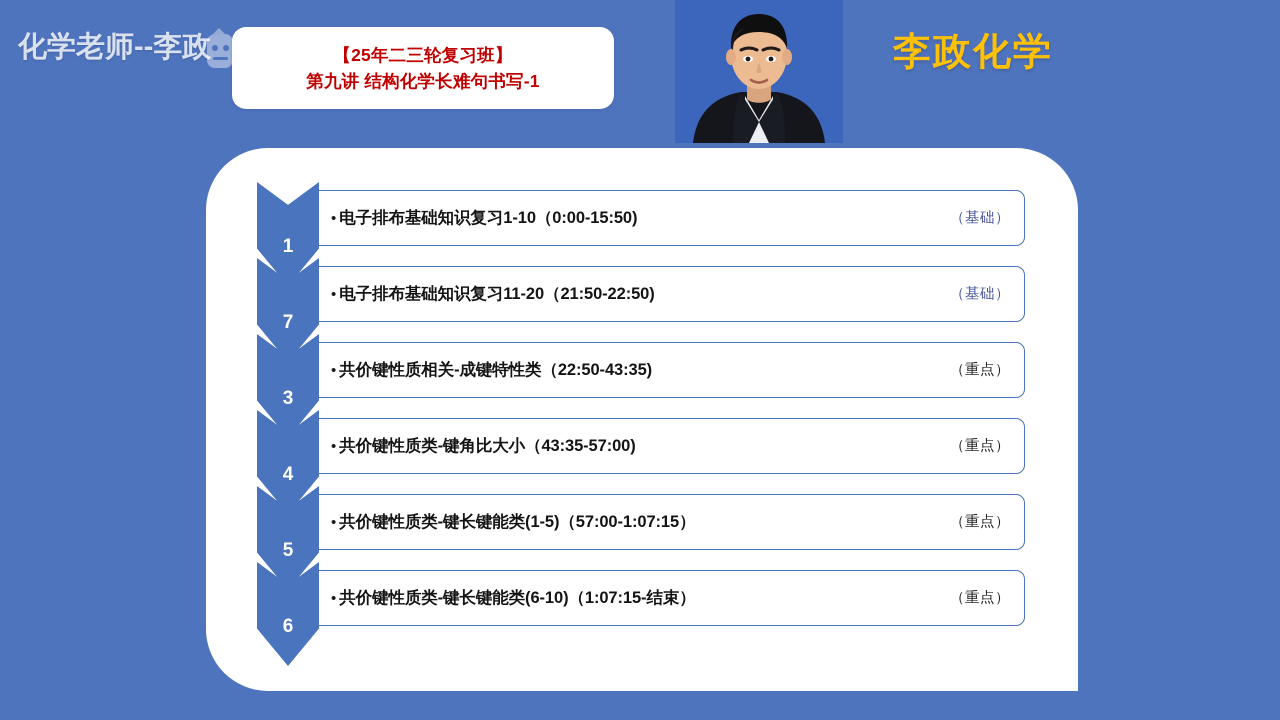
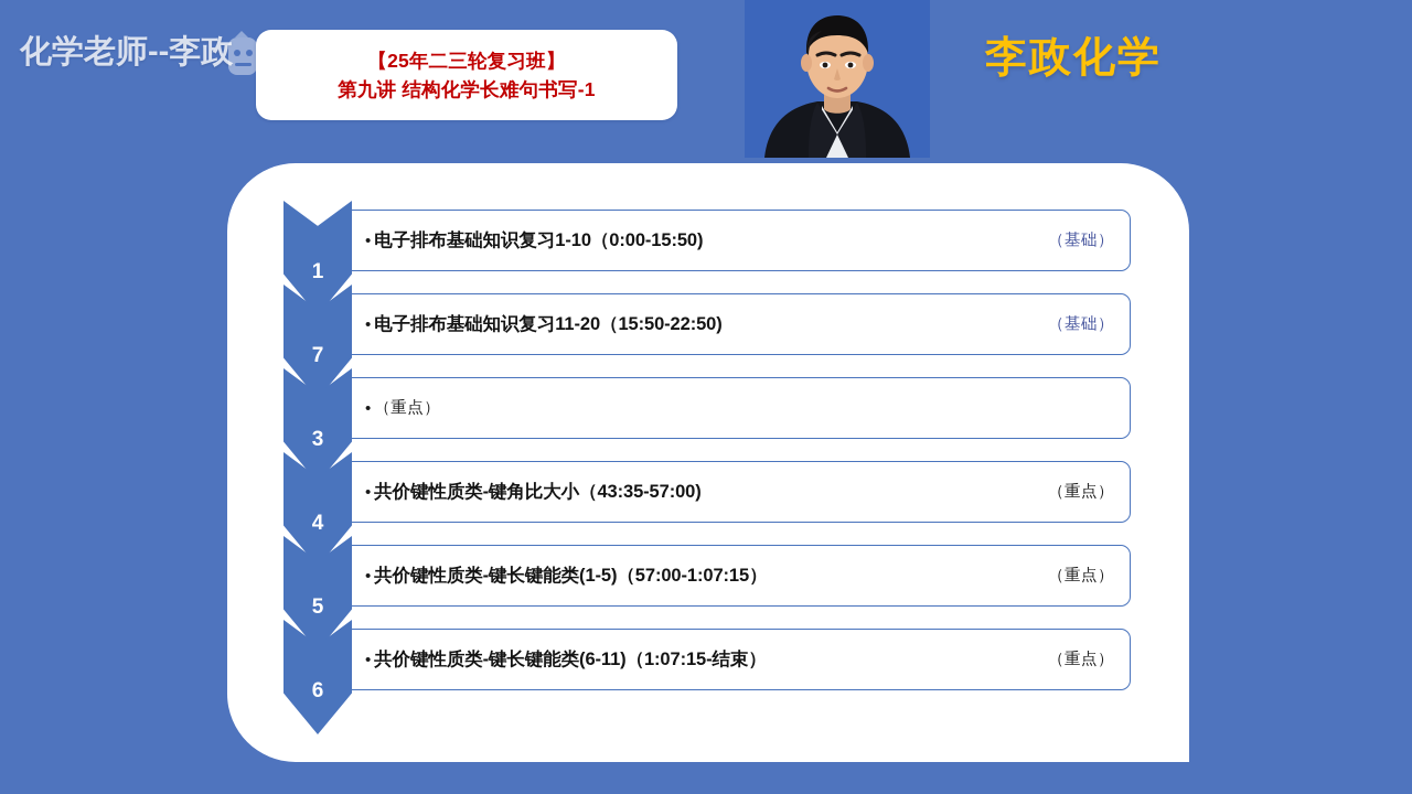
  化学老师--李政
  【25年二三轮复习班】
  第九讲 结构化学长难句书写-1
  李政化学
  1
  7
  3
  4
  5
  6
  •
  电子排布基础知识复习1-10（0:00-15:50)
  （基础）
  •
- 电子排布基础知识复习11-20（21:50-22:50)
+ 电子排布基础知识复习11-20（15:50-22:50)
  （基础）
  •
- 共价键性质相关-成键特性类（22:50-43:35)
  （重点）
  •
  共价键性质类-键角比大小（43:35-57:00)
  （重点）
  •
  共价键性质类-键长键能类(1-5)（57:00-1:07:15）
  （重点）
  •
- 共价键性质类-键长键能类(6-10)（1:07:15-结束）
+ 共价键性质类-键长键能类(6-11)（1:07:15-结束）
  （重点）
